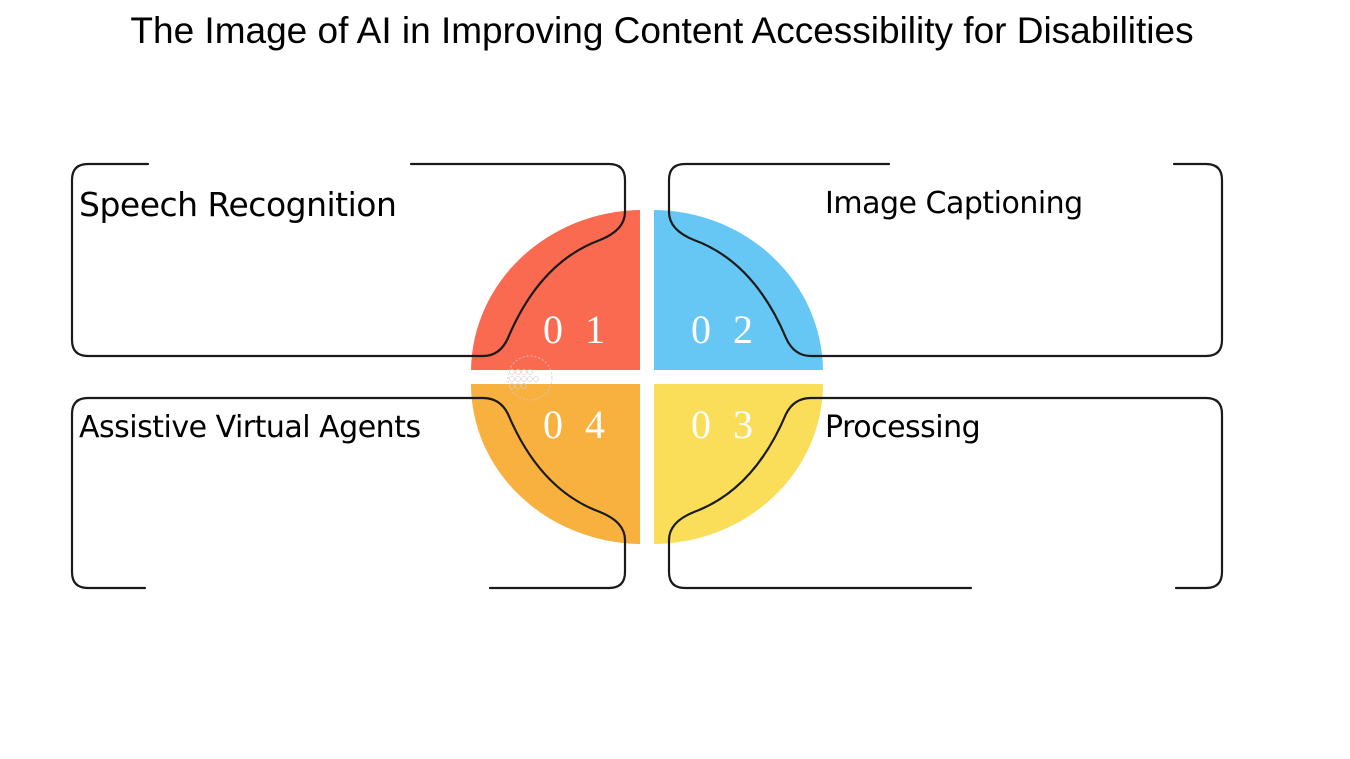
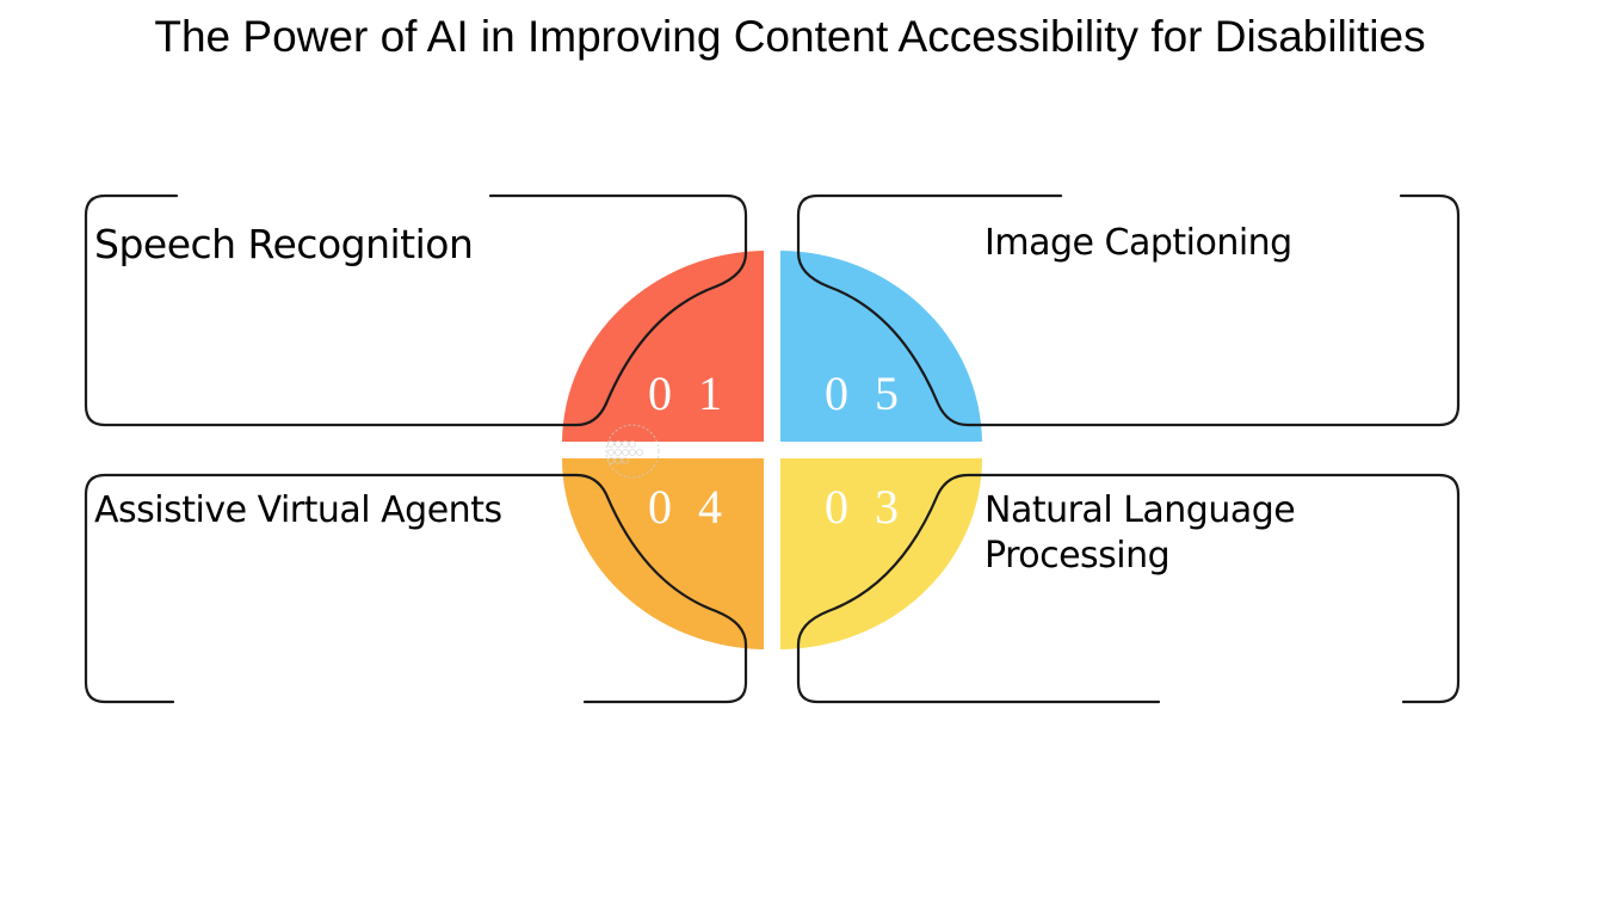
- The Image of AI in Improving Content Accessibility for Disabilities
+ The Power of AI in Improving Content Accessibility for Disabilities
  0 1
- 0 2
+ 0 5
  0 3
  0 4
  Speech Recognition
  Image Captioning
+ Natural Language
  Processing
  Assistive Virtual Agents
